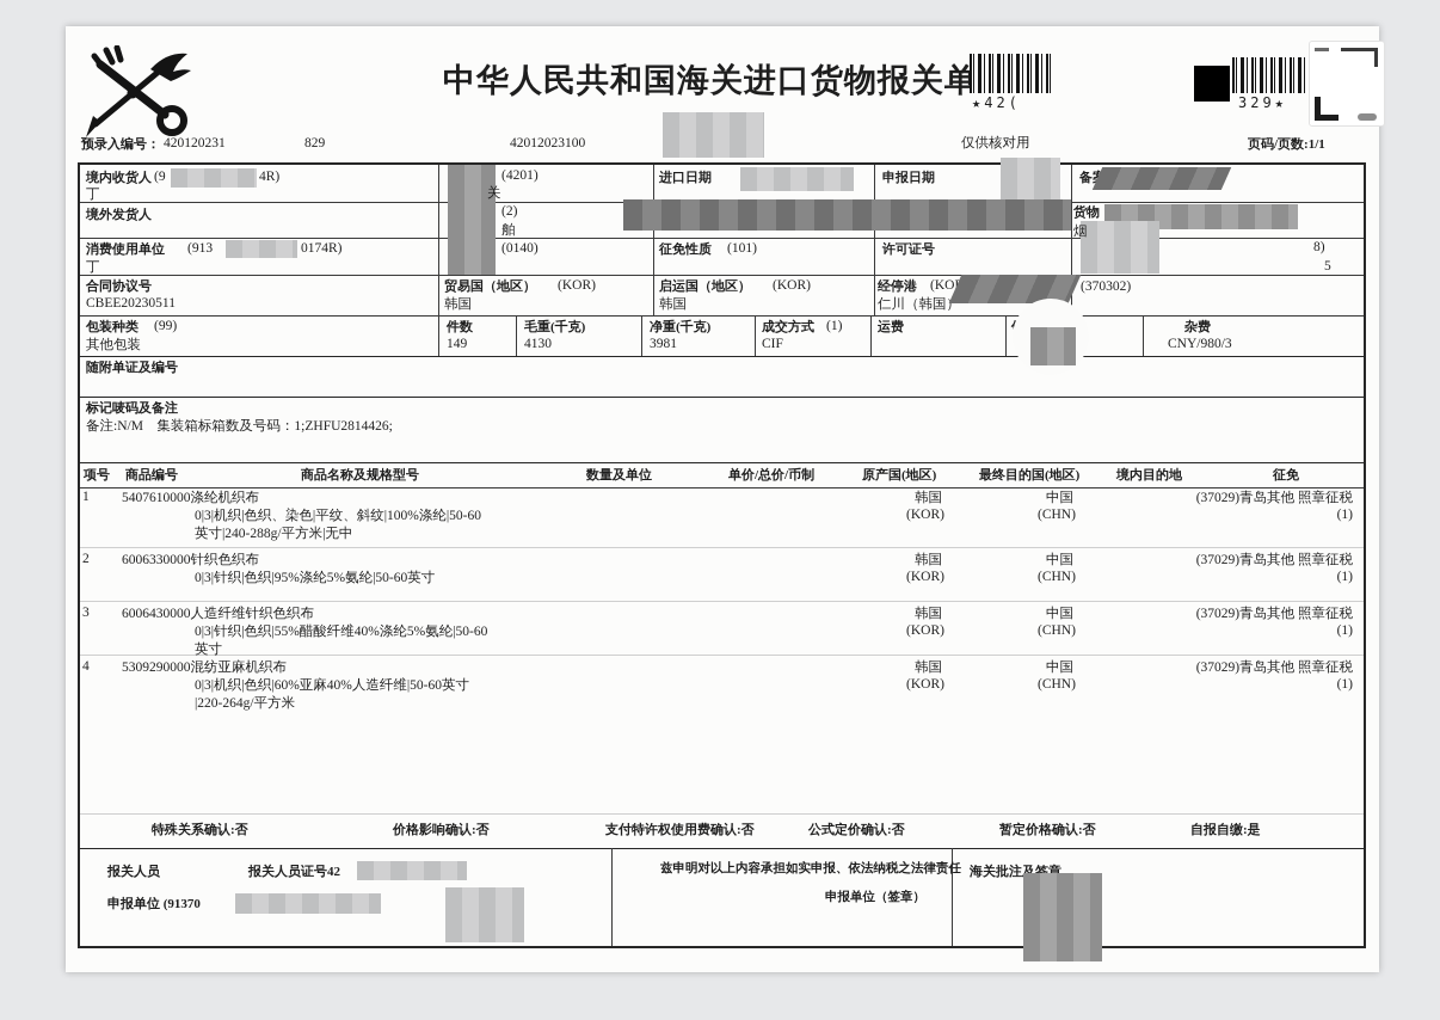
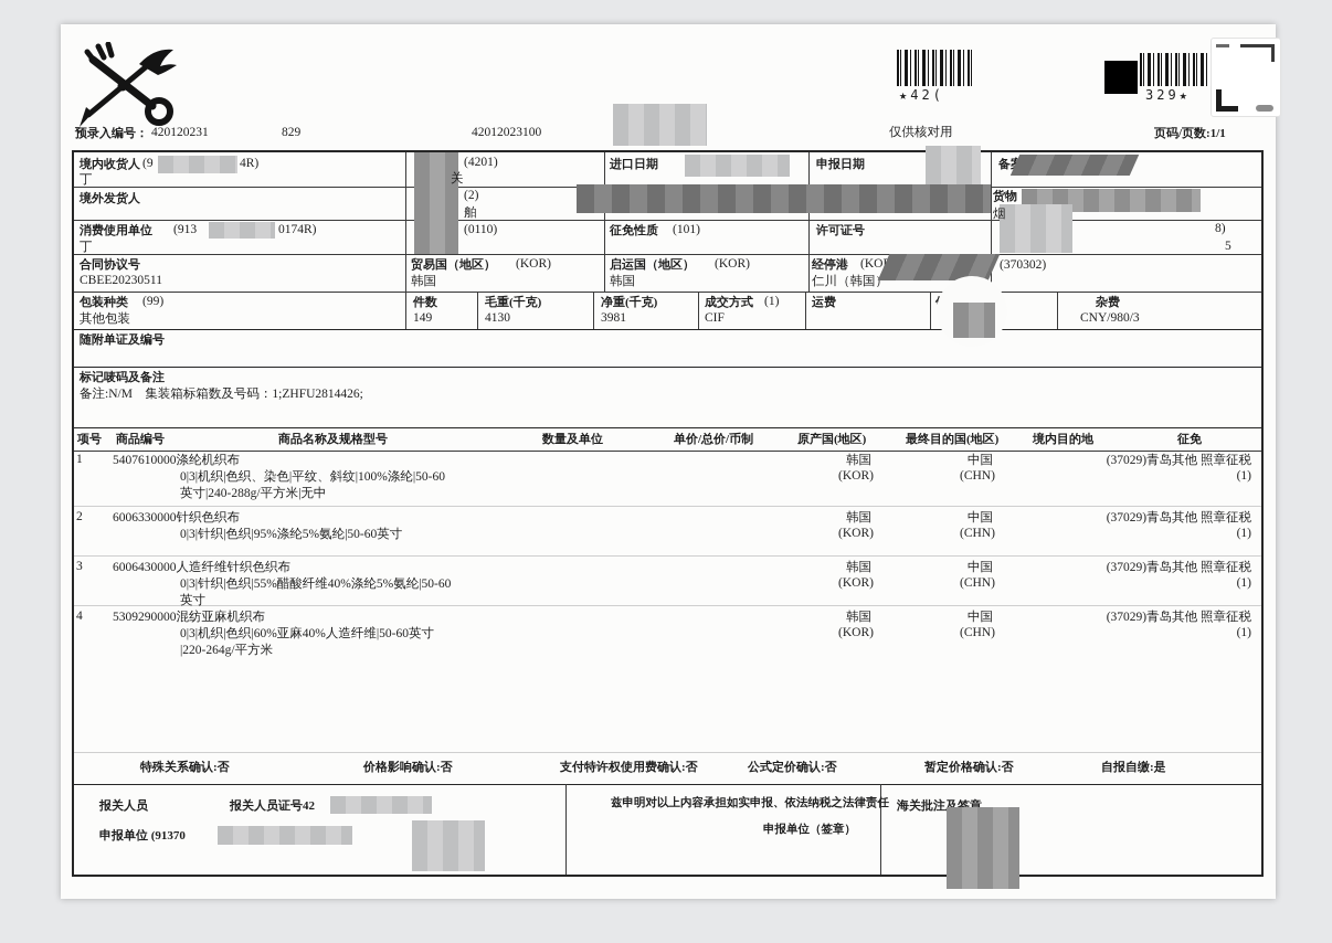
- 中华人民共和国海关进口货物报关单
  ★42(
  329★
  预录入编号：
  420120231
  829
  42012023100
  仅供核对用
  页码/页数:1/1
  境内收货人
  (9
  4R)
  丁
  (4201)
  关
  进口日期
  申报日期
  境外发货人
  (2)
  舶
  货物
  烟
  消费使用单位
  (913
  0174R)
  丁
- (0140)
+ (0110)
  征免性质
  (101)
  许可证号
  8)
  5
  合同协议号
  CBEE20230511
  贸易国（地区）
  (KOR)
  韩国
  启运国（地区）
  (KOR)
  韩国
  经停港
  仁川（韩国）
  (370302)
  包装种类
  (99)
  其他包装
  件数
  149
  毛重(千克)
  4130
  净重(千克)
  3981
  成交方式
  (1)
  CIF
  运费
  杂费
  CNY/980/3
  随附单证及编号
  标记唛码及备注
  备注:N/M 集装箱标箱数及号码：1;ZHFU2814426;
  项号
  商品编号
  商品名称及规格型号
  数量及单位
  单价/总价/币制
  原产国(地区)
  最终目的国(地区)
  境内目的地
  征免
  1
  5407610000涤纶机织布
  0|3|机织|色织、染色|平纹、斜纹|100%涤纶|50-60
  英寸|240-288g/平方米|无中
  韩国
  (KOR)
  中国
  (CHN)
  (37029)青岛其他 照章征税
  (1)
  2
  6006330000针织色织布
  0|3|针织|色织|95%涤纶5%氨纶|50-60英寸
  韩国
  (KOR)
  中国
  (CHN)
  (37029)青岛其他 照章征税
  (1)
  3
  6006430000人造纤维针织色织布
  0|3|针织|色织|55%醋酸纤维40%涤纶5%氨纶|50-60
  英寸
  韩国
  (KOR)
  中国
  (CHN)
  (37029)青岛其他 照章征税
  (1)
  4
  5309290000混纺亚麻机织布
  0|3|机织|色织|60%亚麻40%人造纤维|50-60英寸
  |220-264g/平方米
  韩国
  (KOR)
  中国
  (CHN)
  (37029)青岛其他 照章征税
  (1)
  特殊关系确认:否
  价格影响确认:否
  支付特许权使用费确认:否
  公式定价确认:否
  暂定价格确认:否
  自报自缴:是
  报关人员
  报关人员证号42
  申报单位 (91370
  兹申明对以上内容承担如实申报、依法纳税之法律责任
  申报单位（签章）
  海关批注及签章
